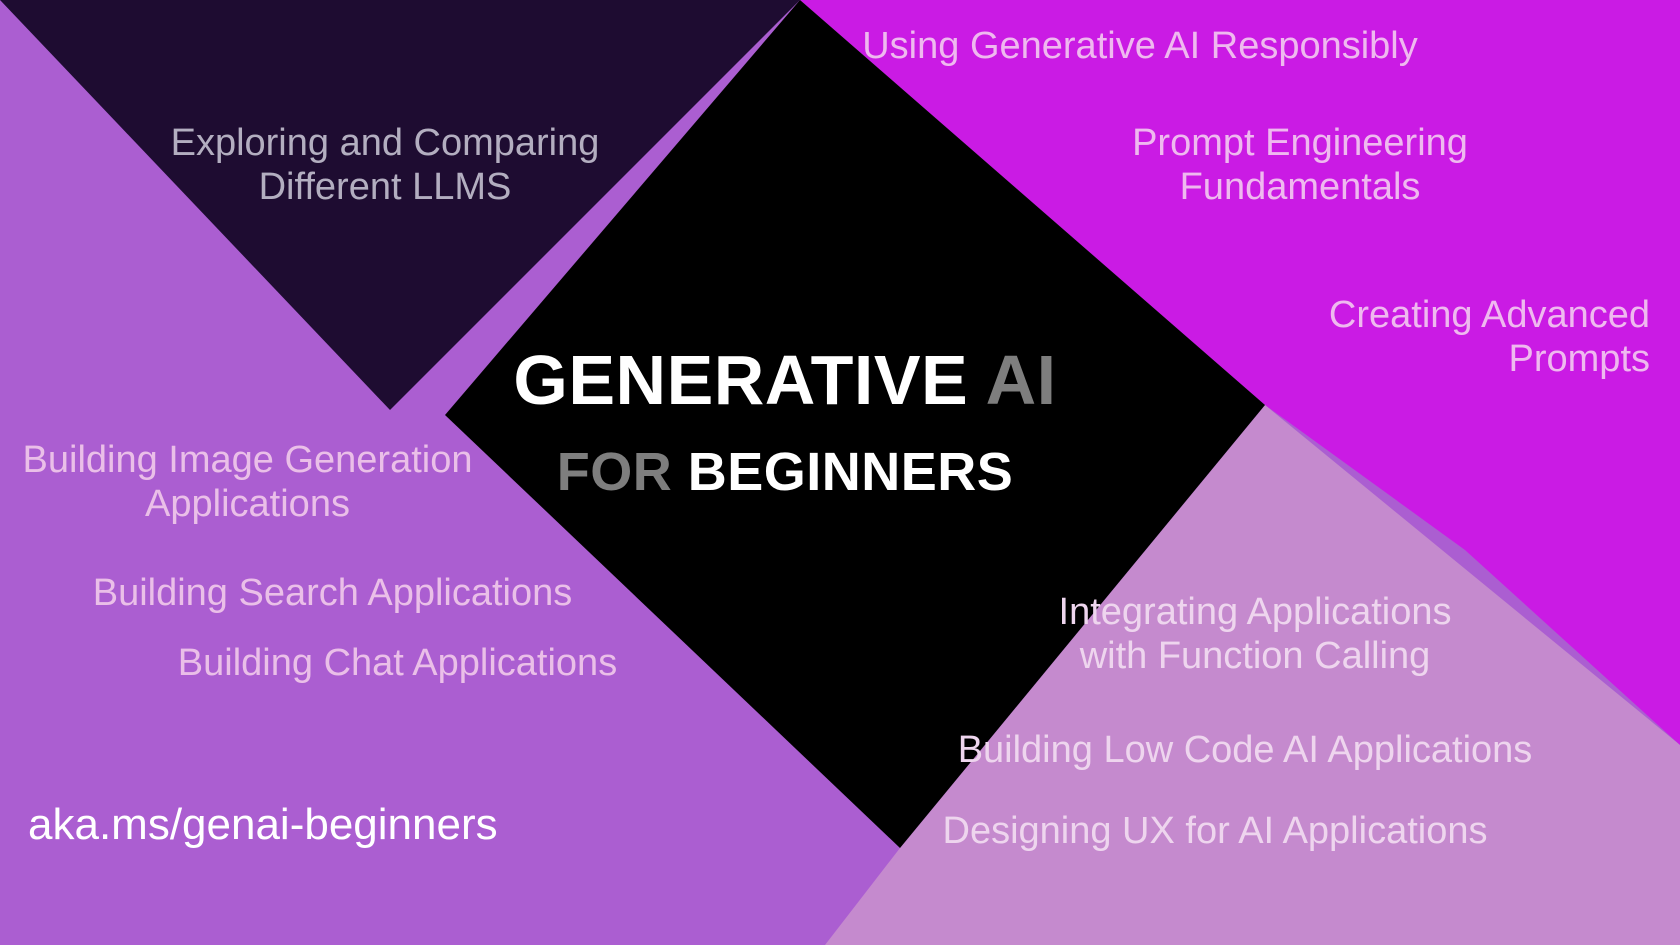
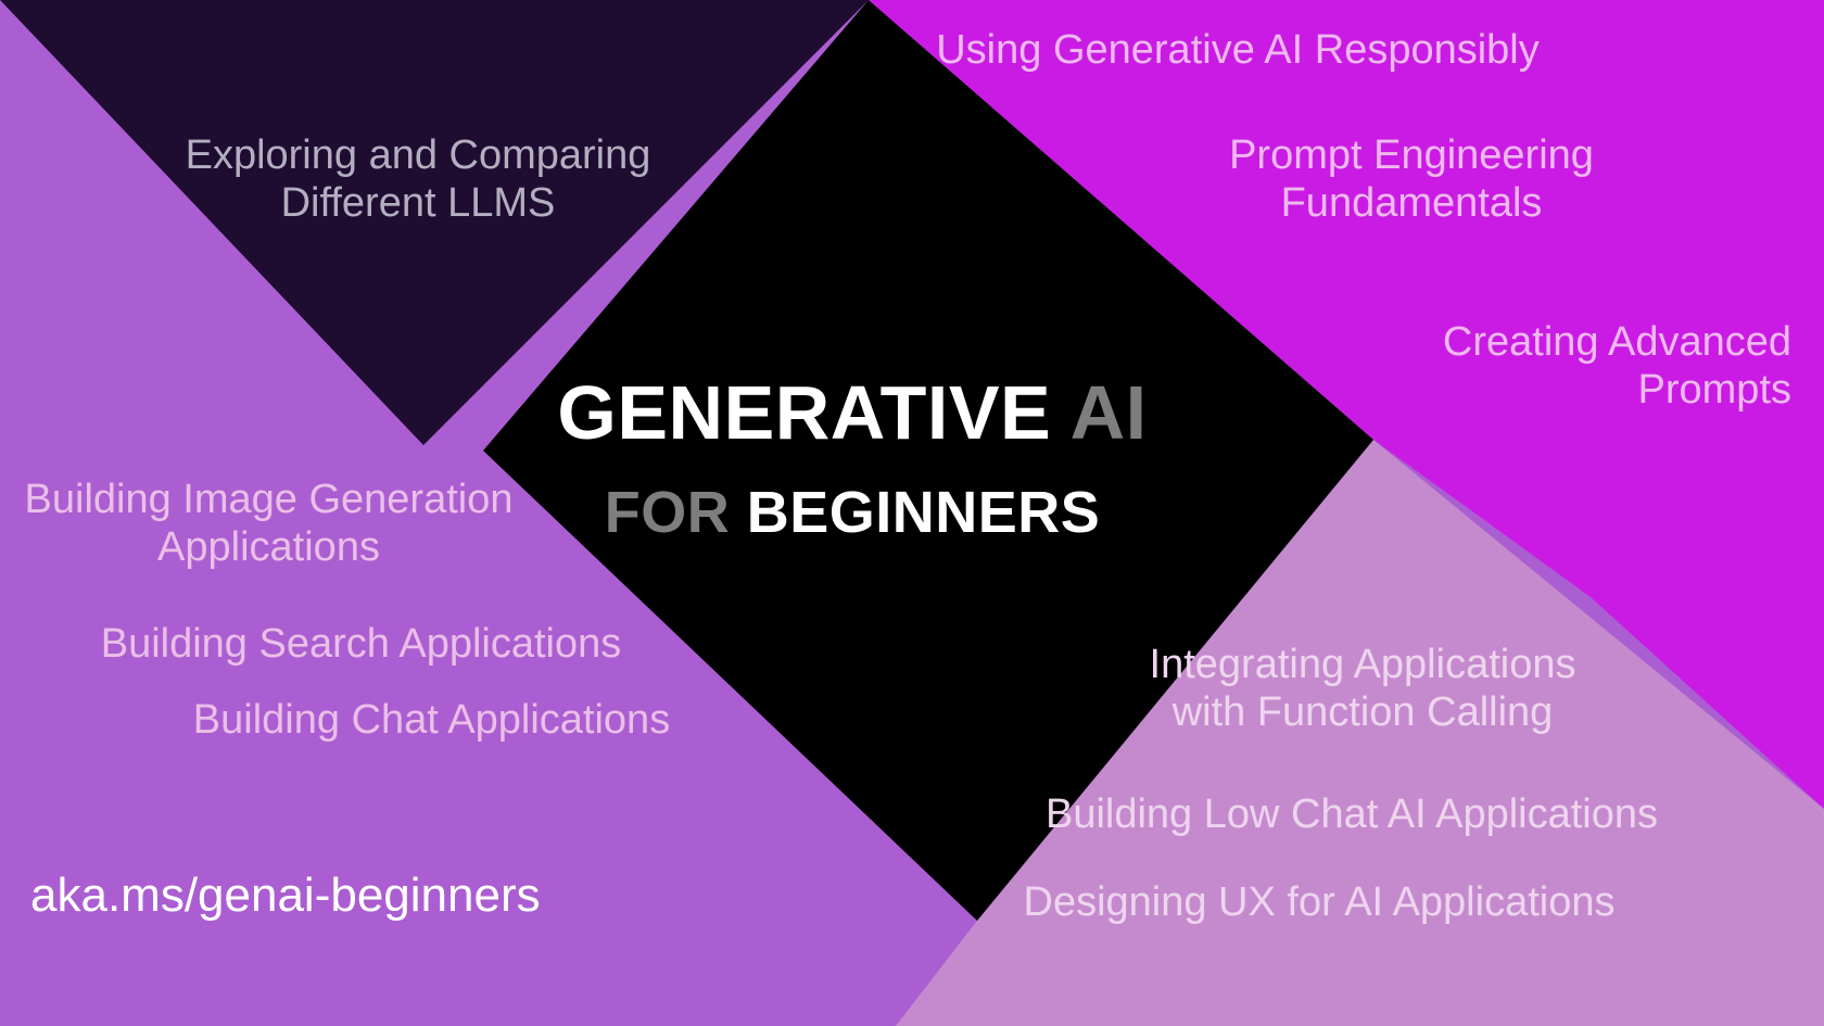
  Exploring and Comparing
  Different LLMS
  Using Generative AI Responsibly
  Prompt Engineering
  Fundamentals
  Creating Advanced
  Prompts
  Building Image Generation
  Applications
  Building Search Applications
  Building Chat Applications
  Integrating Applications
  with Function Calling
- Building Low Code AI Applications
+ Building Low Chat AI Applications
  Designing UX for AI Applications
  GENERATIVE AI
  FOR BEGINNERS
  aka.ms/genai-beginners
